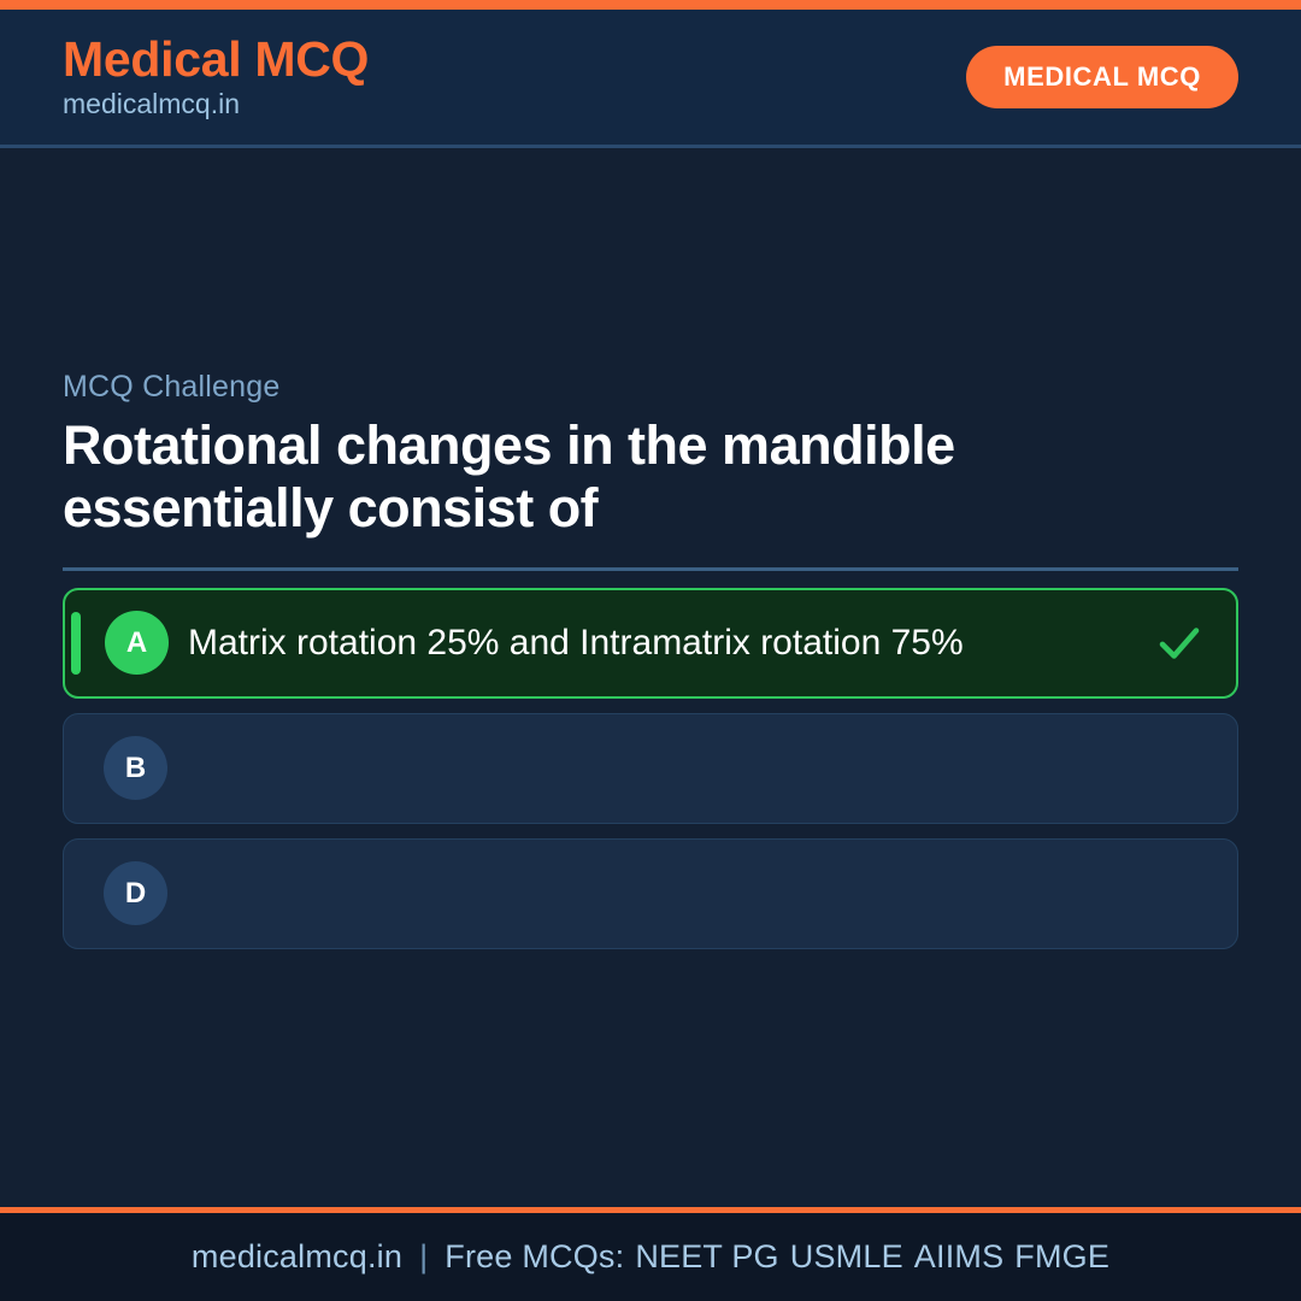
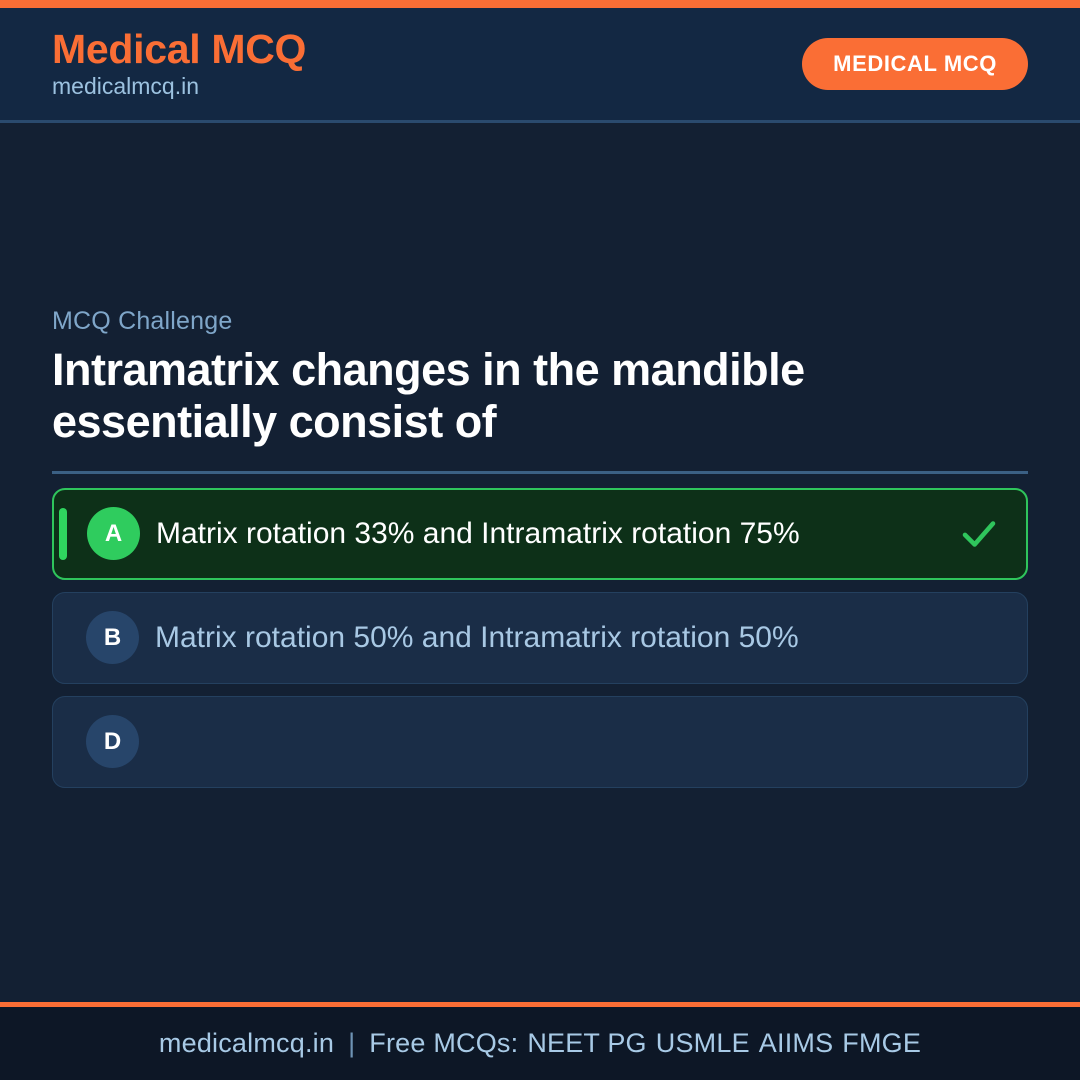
  Medical MCQ
  medicalmcq.in
  MEDICAL MCQ
  MCQ Challenge
- Rotational changes in the mandible essentially consist of
+ Intramatrix changes in the mandible essentially consist of
  A
- Matrix rotation 25% and Intramatrix rotation 75%
+ Matrix rotation 33% and Intramatrix rotation 75%
  B
+ Matrix rotation 50% and Intramatrix rotation 50%
  D
  medicalmcq.in | Free MCQs: NEET PG USMLE AIIMS FMGE
